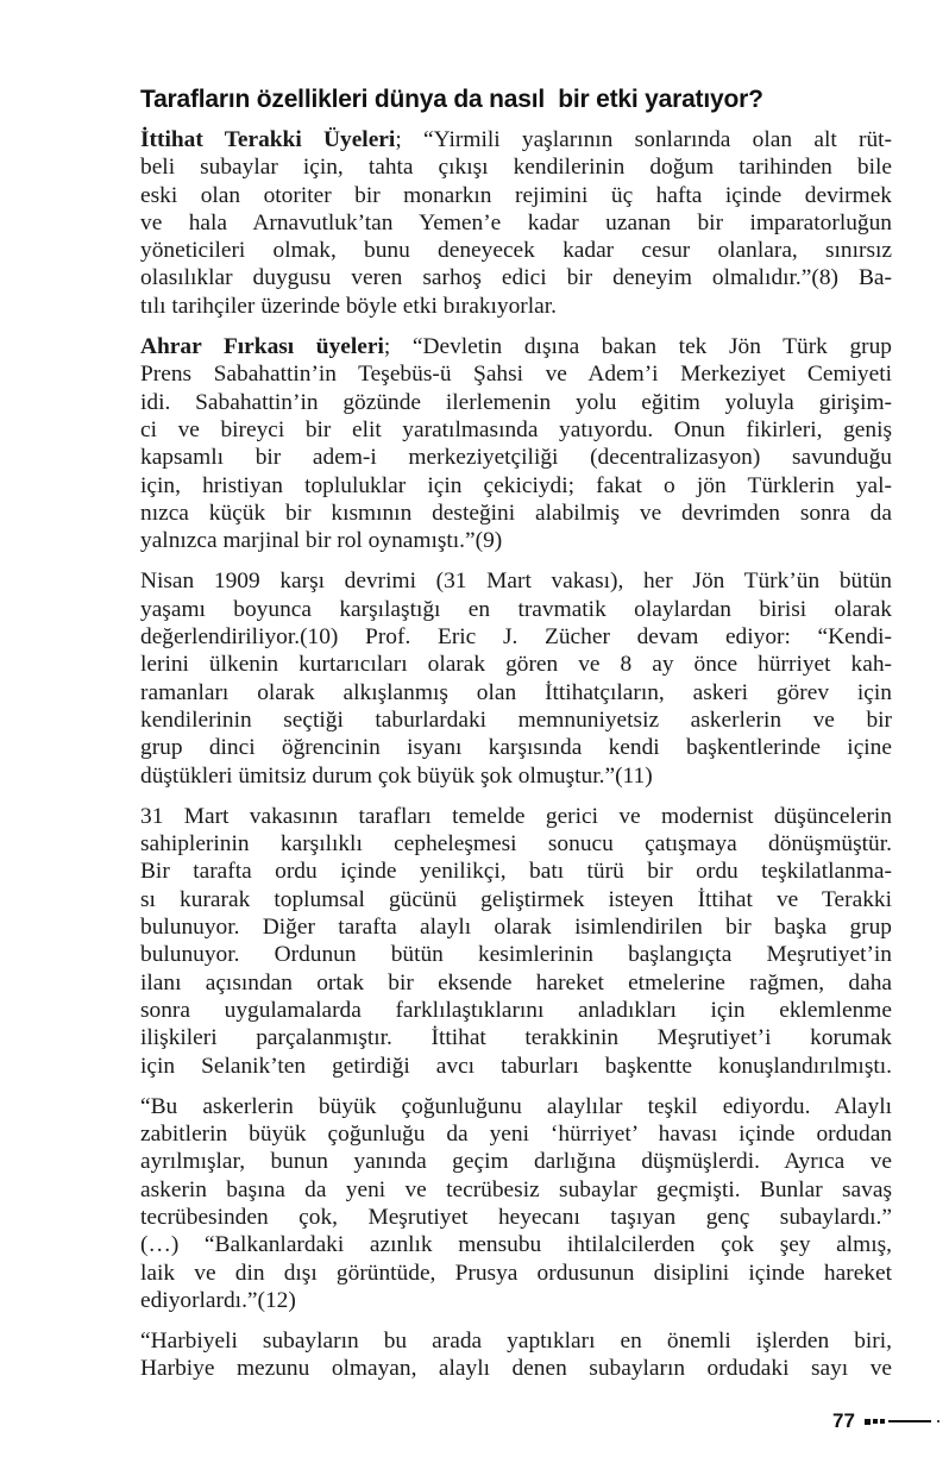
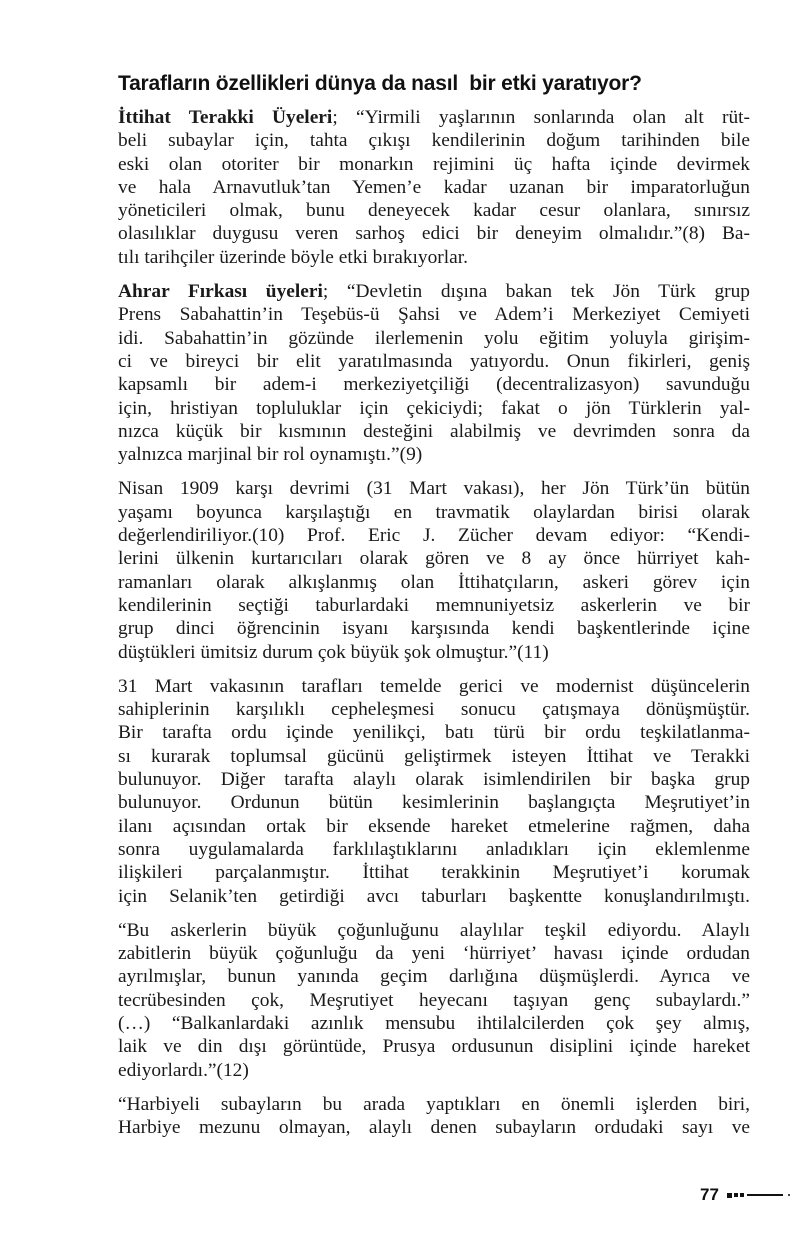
  Tarafların özellikleri dünya da nasıl bir etki yaratıyor?
  İttihat Terakki Üyeleri; “Yirmili yaşlarının sonlarında olan alt rüt-
  beli subaylar için, tahta çıkışı kendilerinin doğum tarihinden bile
  eski olan otoriter bir monarkın rejimini üç hafta içinde devirmek
  ve hala Arnavutluk’tan Yemen’e kadar uzanan bir imparatorluğun
  yöneticileri olmak, bunu deneyecek kadar cesur olanlara, sınırsız
  olasılıklar duygusu veren sarhoş edici bir deneyim olmalıdır.”(8) Ba-
  tılı tarihçiler üzerinde böyle etki bırakıyorlar.
  Ahrar Fırkası üyeleri; “Devletin dışına bakan tek Jön Türk grup
  Prens Sabahattin’in Teşebüs-ü Şahsi ve Adem’i Merkeziyet Cemiyeti
  idi. Sabahattin’in gözünde ilerlemenin yolu eğitim yoluyla girişim-
  ci ve bireyci bir elit yaratılmasında yatıyordu. Onun fikirleri, geniş
  kapsamlı bir adem-i merkeziyetçiliği (decentralizasyon) savunduğu
  için, hristiyan topluluklar için çekiciydi; fakat o jön Türklerin yal-
  nızca küçük bir kısmının desteğini alabilmiş ve devrimden sonra da
  yalnızca marjinal bir rol oynamıştı.”(9)
  Nisan 1909 karşı devrimi (31 Mart vakası), her Jön Türk’ün bütün
  yaşamı boyunca karşılaştığı en travmatik olaylardan birisi olarak
  değerlendiriliyor.(10) Prof. Eric J. Zücher devam ediyor: “Kendi-
  lerini ülkenin kurtarıcıları olarak gören ve 8 ay önce hürriyet kah-
  ramanları olarak alkışlanmış olan İttihatçıların, askeri görev için
  kendilerinin seçtiği taburlardaki memnuniyetsiz askerlerin ve bir
  grup dinci öğrencinin isyanı karşısında kendi başkentlerinde içine
  düştükleri ümitsiz durum çok büyük şok olmuştur.”(11)
  31 Mart vakasının tarafları temelde gerici ve modernist düşüncelerin
  sahiplerinin karşılıklı cepheleşmesi sonucu çatışmaya dönüşmüştür.
  Bir tarafta ordu içinde yenilikçi, batı türü bir ordu teşkilatlanma-
  sı kurarak toplumsal gücünü geliştirmek isteyen İttihat ve Terakki
  bulunuyor. Diğer tarafta alaylı olarak isimlendirilen bir başka grup
  bulunuyor. Ordunun bütün kesimlerinin başlangıçta Meşrutiyet’in
  ilanı açısından ortak bir eksende hareket etmelerine rağmen, daha
  sonra uygulamalarda farklılaştıklarını anladıkları için eklemlenme
  ilişkileri parçalanmıştır. İttihat terakkinin Meşrutiyet’i korumak
  için Selanik’ten getirdiği avcı taburları başkentte konuşlandırılmıştı.
  “Bu askerlerin büyük çoğunluğunu alaylılar teşkil ediyordu. Alaylı
  zabitlerin büyük çoğunluğu da yeni ‘hürriyet’ havası içinde ordudan
  ayrılmışlar, bunun yanında geçim darlığına düşmüşlerdi. Ayrıca ve
- askerin başına da yeni ve tecrübesiz subaylar geçmişti. Bunlar savaş
  tecrübesinden çok, Meşrutiyet heyecanı taşıyan genç subaylardı.”
  (…) “Balkanlardaki azınlık mensubu ihtilalcilerden çok şey almış,
  laik ve din dışı görüntüde, Prusya ordusunun disiplini içinde hareket
  ediyorlardı.”(12)
  “Harbiyeli subayların bu arada yaptıkları en önemli işlerden biri,
  Harbiye mezunu olmayan, alaylı denen subayların ordudaki sayı ve
  77
